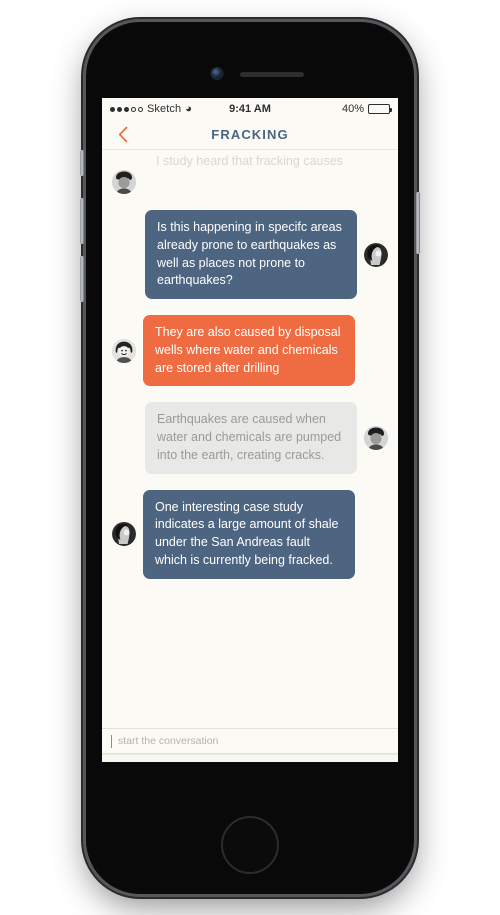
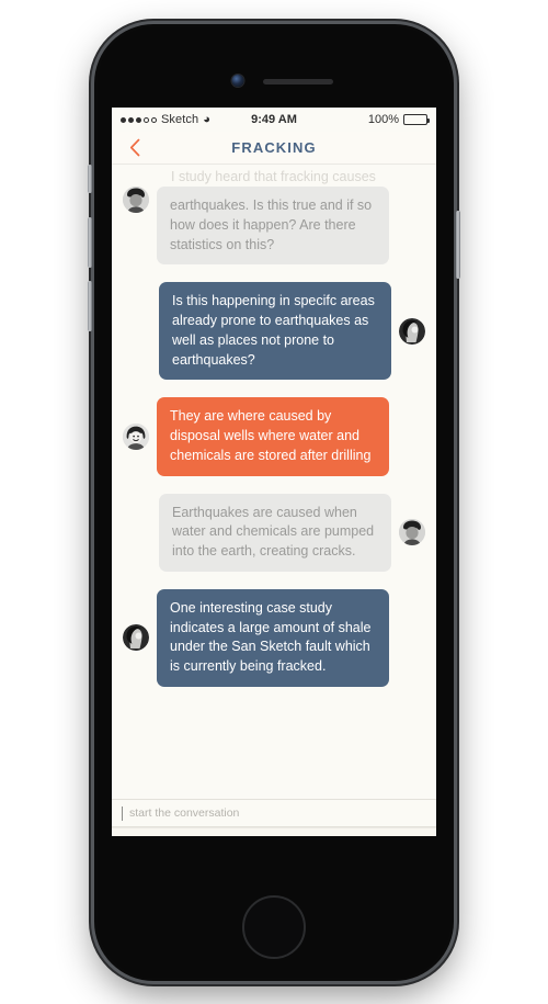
  Sketch
  ◕
- 9:41 AM
+ 9:49 AM
- 40%
+ 100%
  FRACKING
  I study heard that fracking causes
+ earthquakes. Is this true and if so how does it happen? Are there statistics on this?
  Is this happening in specifc areas already prone to earthquakes as well as places not prone to earthquakes?
- They are also caused by disposal wells where water and chemicals are stored after drilling
+ They are where caused by disposal wells where water and chemicals are stored after drilling
  Earthquakes are caused when water and chemicals are pumped into the earth, creating cracks.
- One interesting case study indicates a large amount of shale under the San Andreas fault which is currently being fracked.
+ One interesting case study indicates a large amount of shale under the San Sketch fault which is currently being fracked.
  start the conversation
